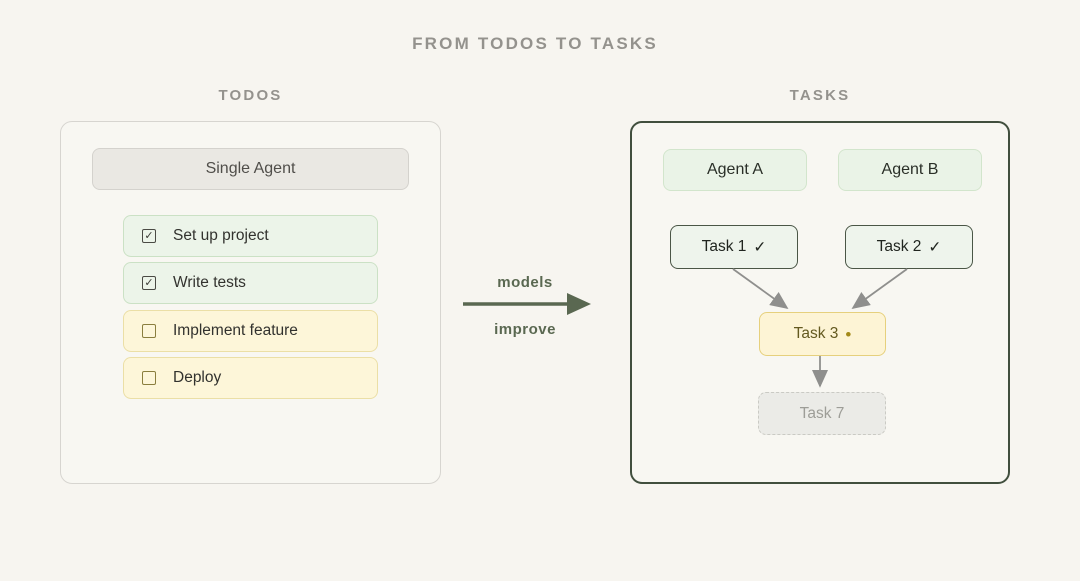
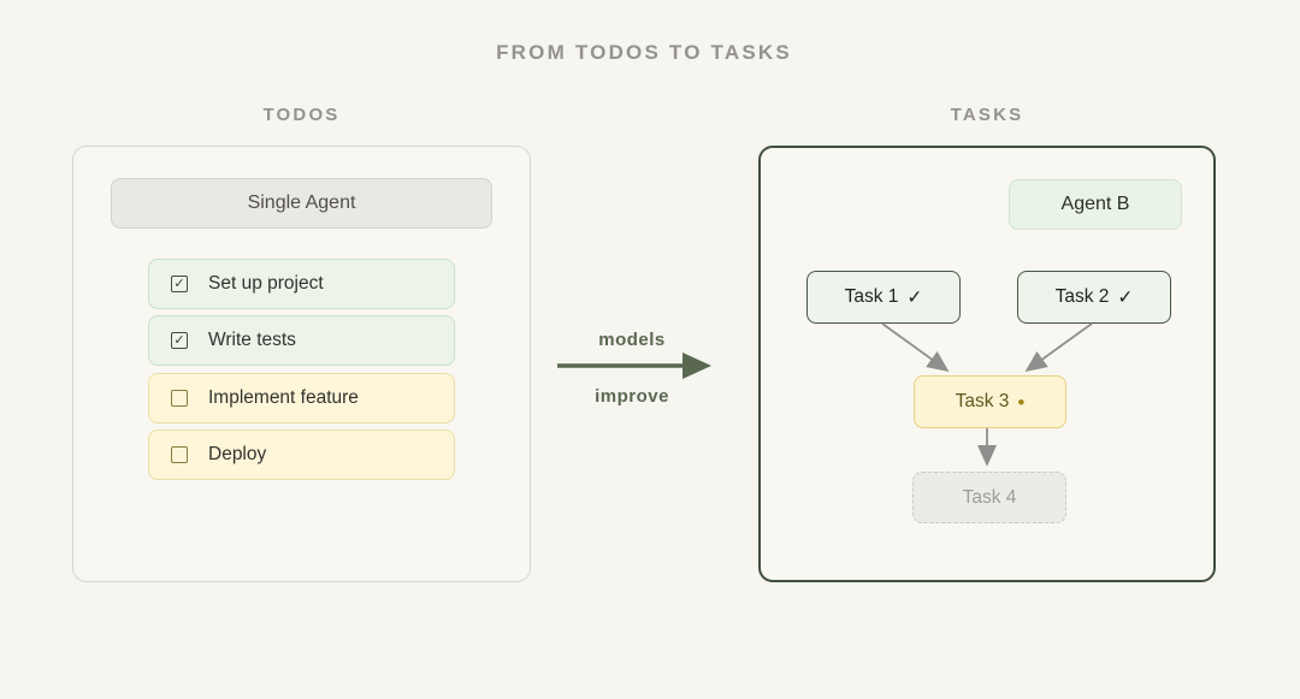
  FROM TODOS TO TASKS
  TODOS
  TASKS
  Single Agent
  ✓
  Set up project
  ✓
  Write tests
  Implement feature
  Deploy
  models
  improve
- Agent A
  Agent B
  Task 1
  ✓
  Task 2
  ✓
  Task 3
  •
- Task 7
+ Task 4
